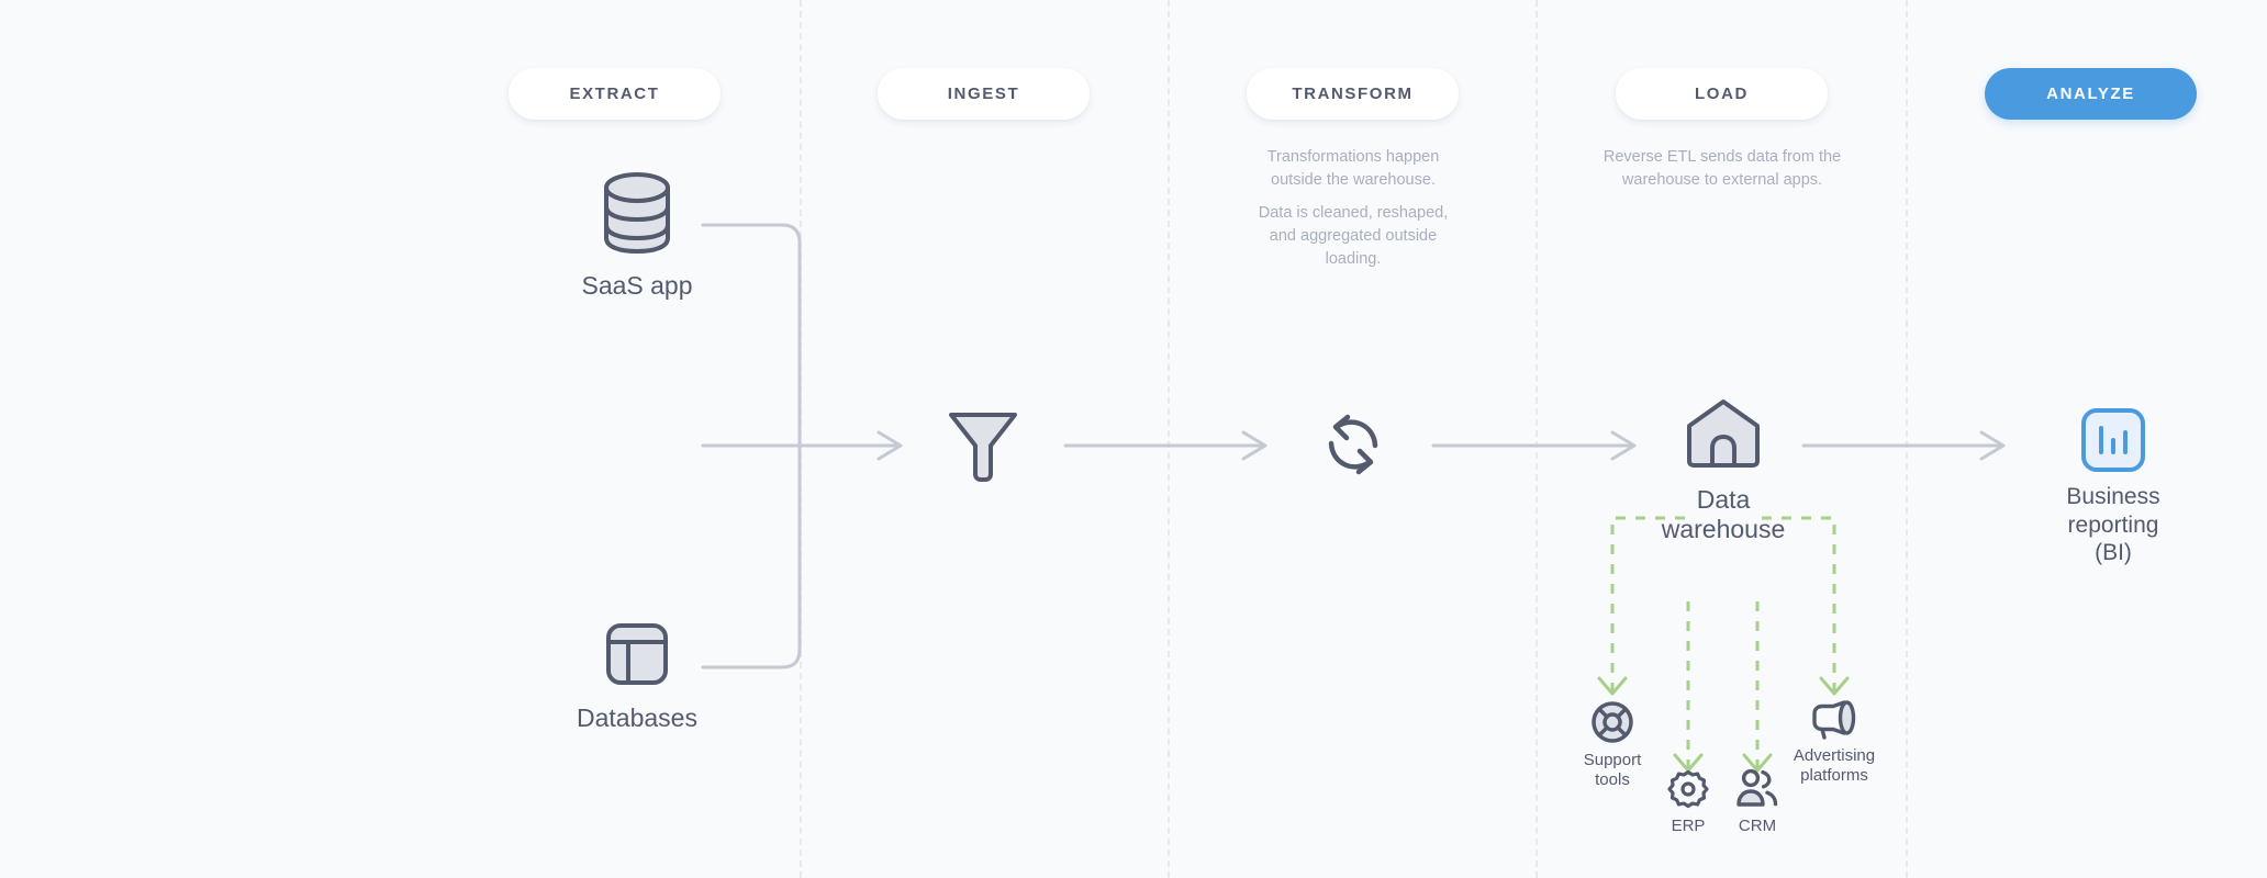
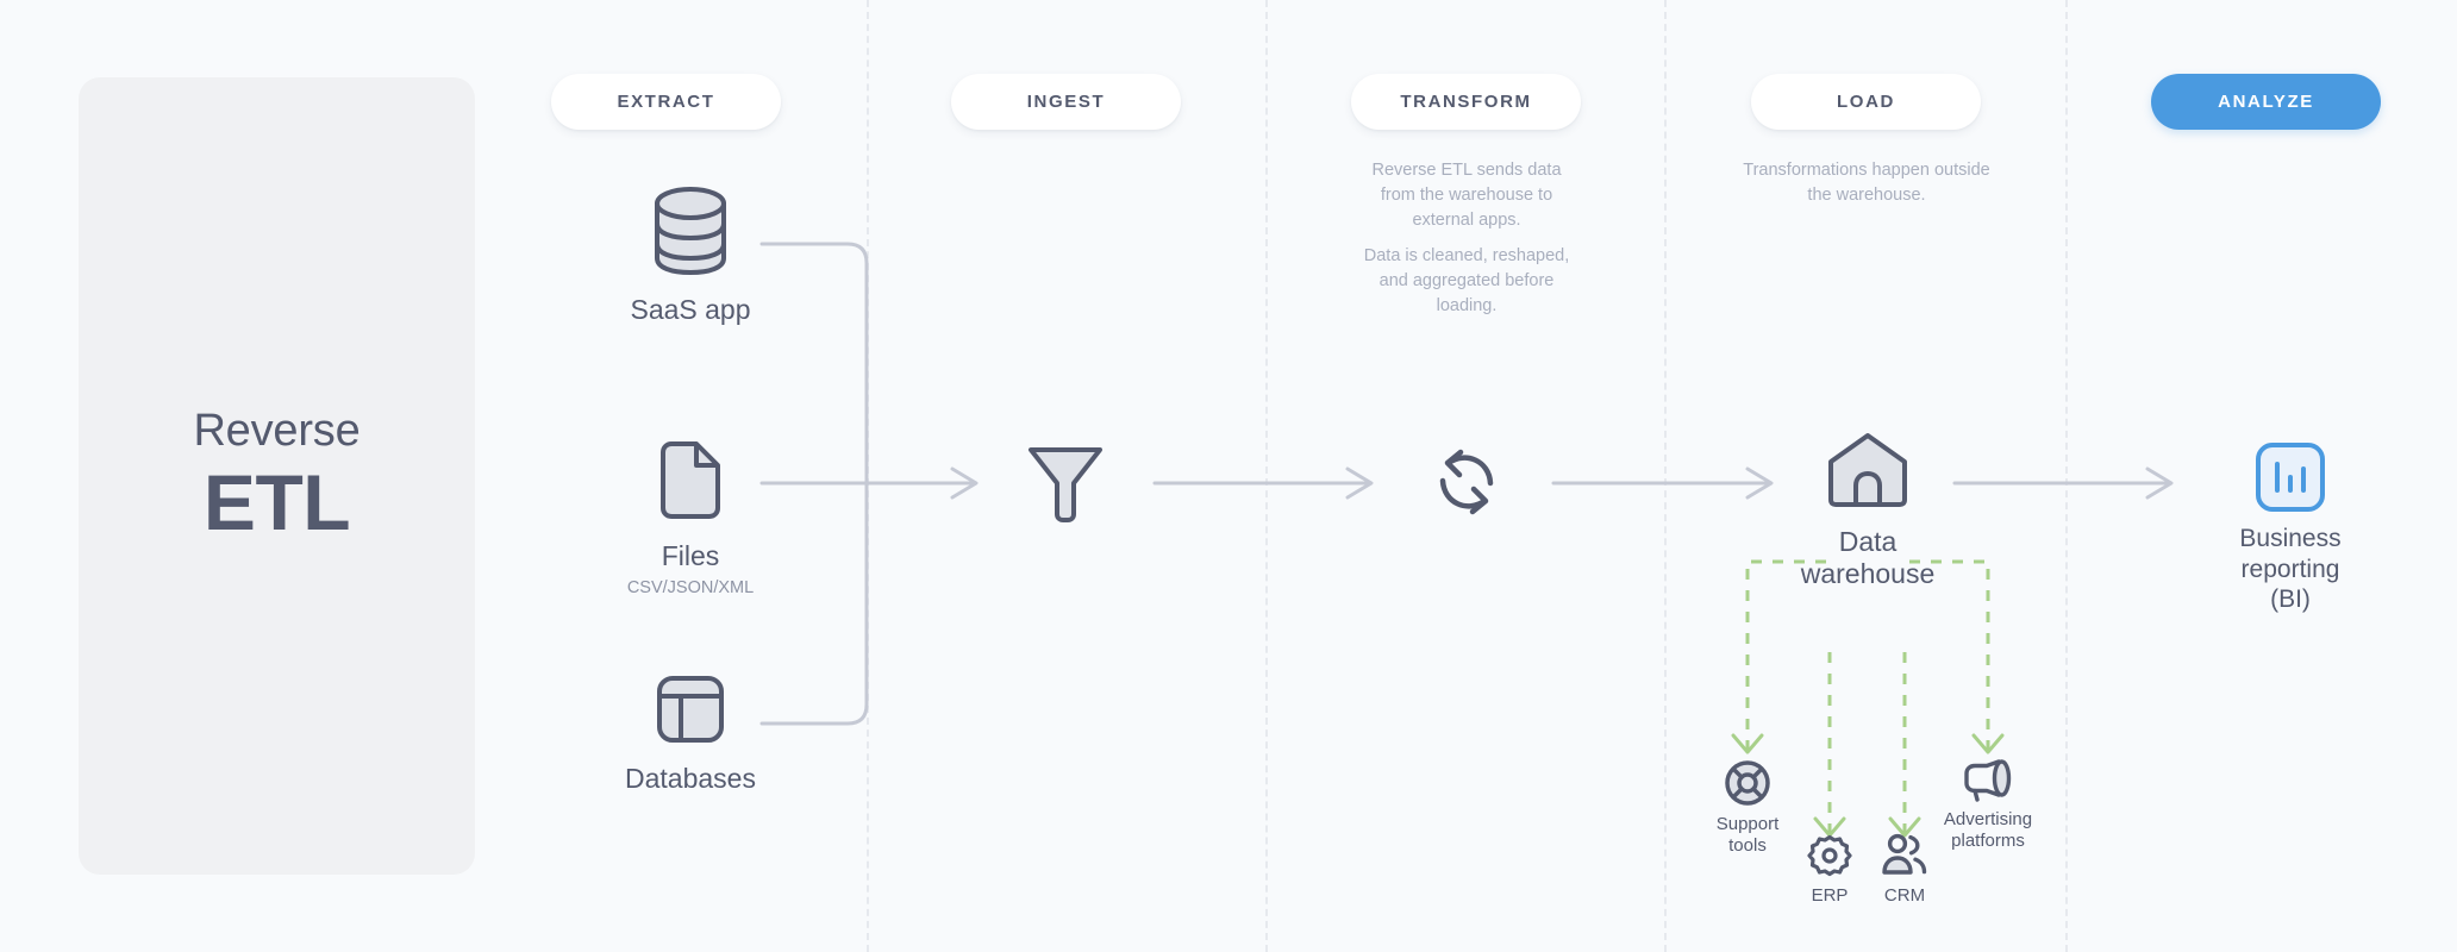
+ Reverse
+ ETL
  EXTRACT
  INGEST
  TRANSFORM
  LOAD
  ANALYZE
- Transformations happen outside the warehouse.
+ Reverse ETL sends data from the warehouse to external apps.
- Data is cleaned, reshaped, and aggregated outside loading.
+ Data is cleaned, reshaped, and aggregated before loading.
- Reverse ETL sends data from the warehouse to external apps.
+ Transformations happen outside the warehouse.
  SaaS app
+ Files
+ CSV/JSON/XML
  Databases
  Data
  warehouse
  Business
  reporting
  (BI)
  Support
  tools
  ERP
  CRM
  Advertising
  platforms
